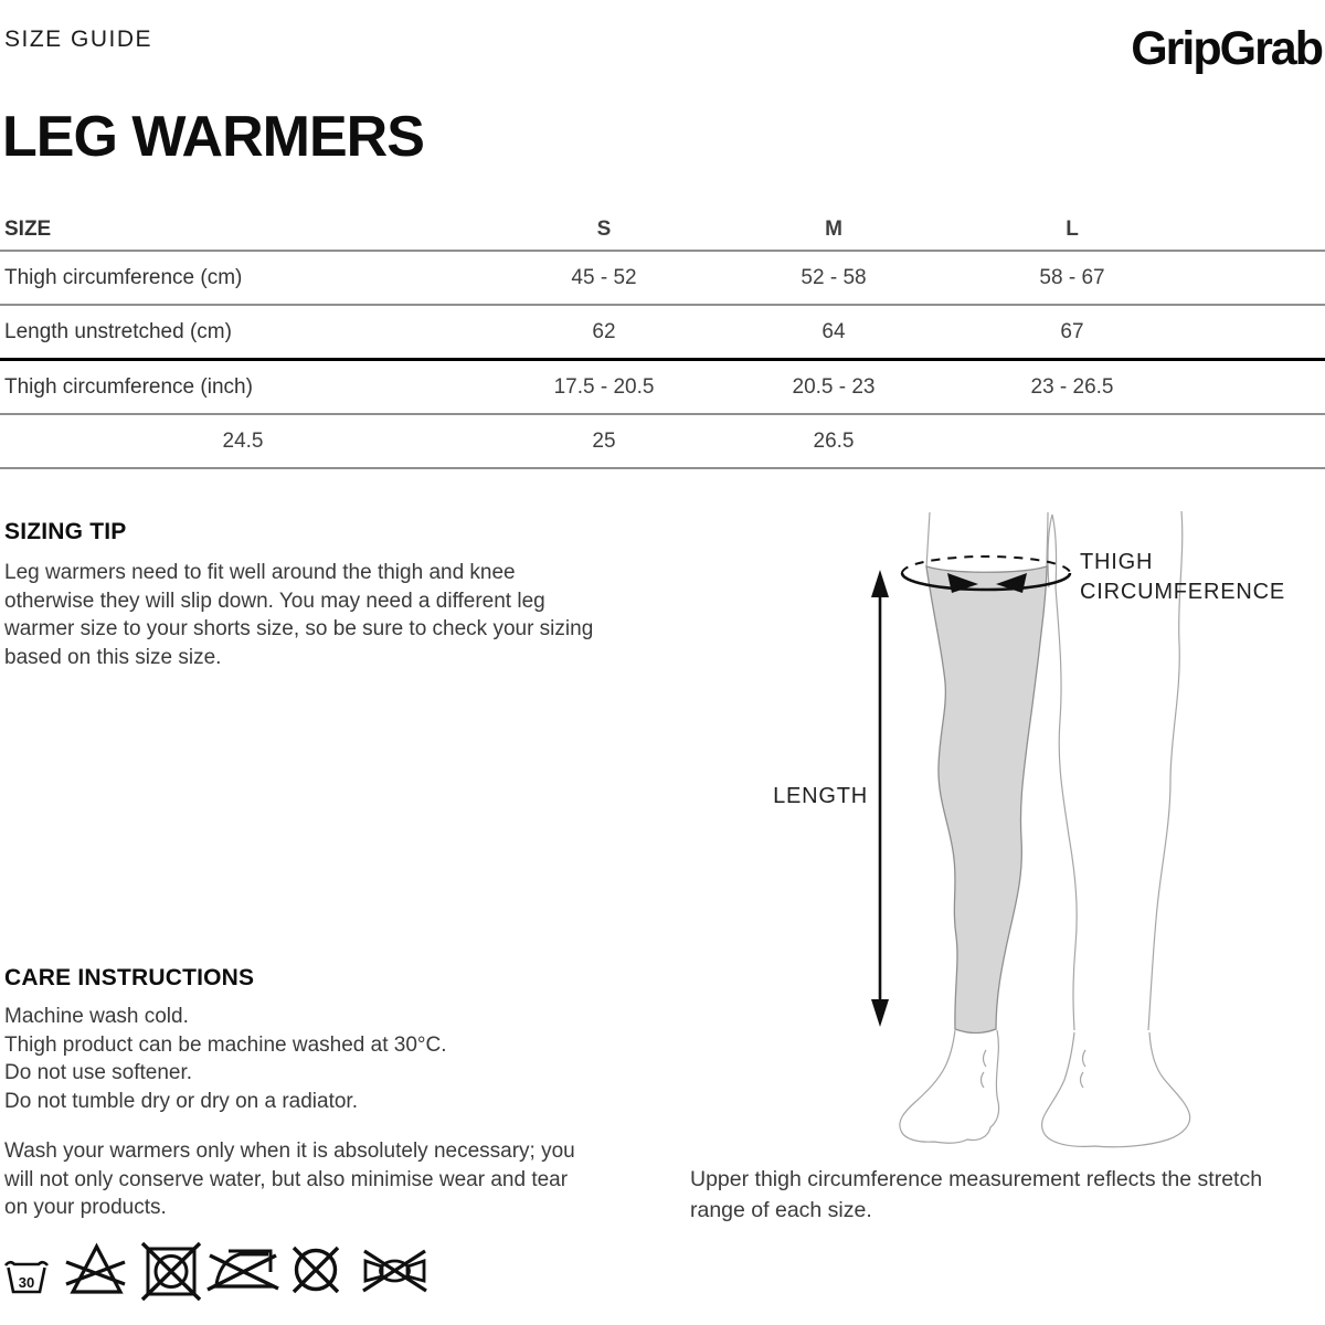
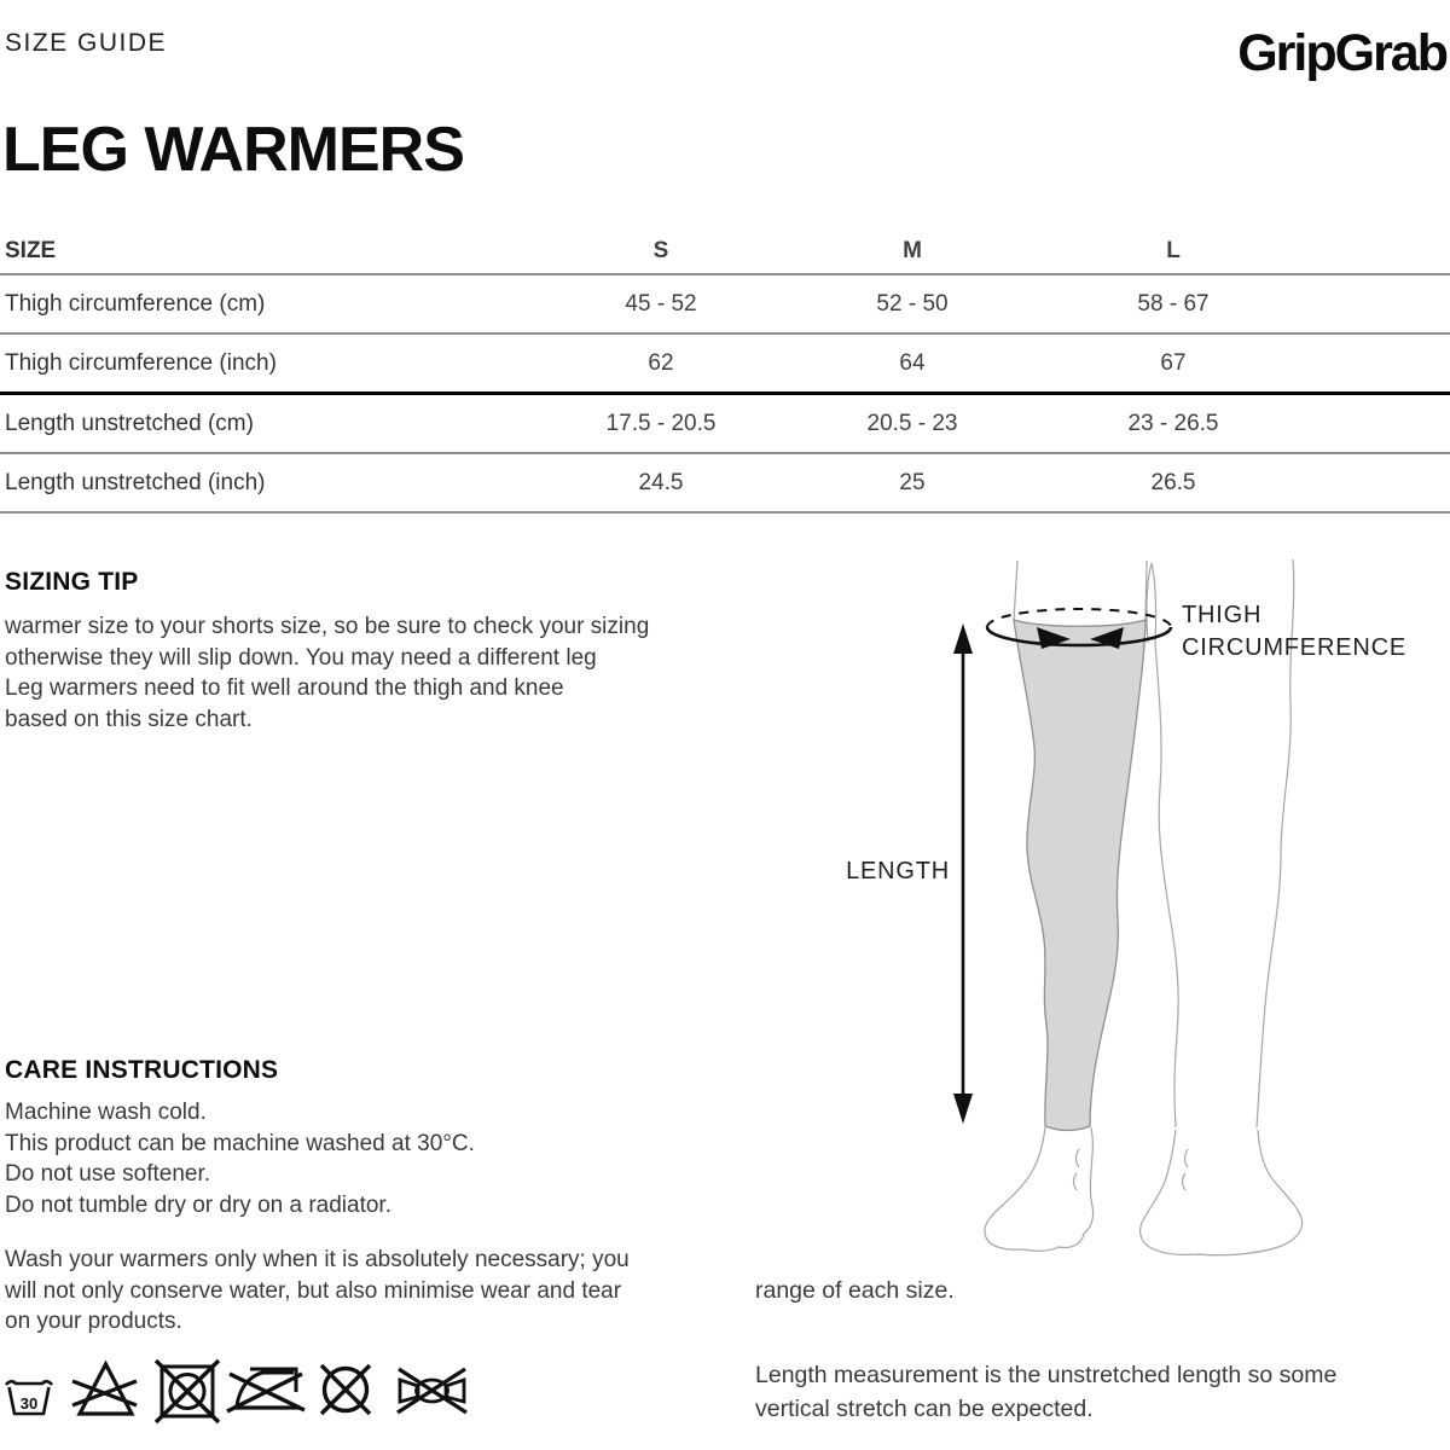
  SIZE GUIDE
  GripGrab
  LEG WARMERS
  SIZE
  S
  M
  L
  Thigh circumference (cm)
  45 - 52
- 52 - 58
+ 52 - 50
  58 - 67
- Length unstretched (cm)
+ Thigh circumference (inch)
  62
  64
  67
- Thigh circumference (inch)
+ Length unstretched (cm)
  17.5 - 20.5
  20.5 - 23
  23 - 26.5
+ Length unstretched (inch)
  24.5
  25
  26.5
  SIZING TIP
- Leg warmers need to fit well around the thigh and knee
+ warmer size to your shorts size, so be sure to check your sizing
  otherwise they will slip down. You may need a different leg
- warmer size to your shorts size, so be sure to check your sizing
+ Leg warmers need to fit well around the thigh and knee
- based on this size size.
+ based on this size chart.
  LENGTH
  THIGH
  CIRCUMFERENCE
  CARE INSTRUCTIONS
  Machine wash cold.
- Thigh product can be machine washed at 30°C.
+ This product can be machine washed at 30°C.
  Do not use softener.
  Do not tumble dry or dry on a radiator.
  Wash your warmers only when it is absolutely necessary; you
  will not only conserve water, but also minimise wear and tear
  on your products.
  30
- Upper thigh circumference measurement reflects the stretch
  range of each size.
+ Length measurement is the unstretched length so some
+ vertical stretch can be expected.
